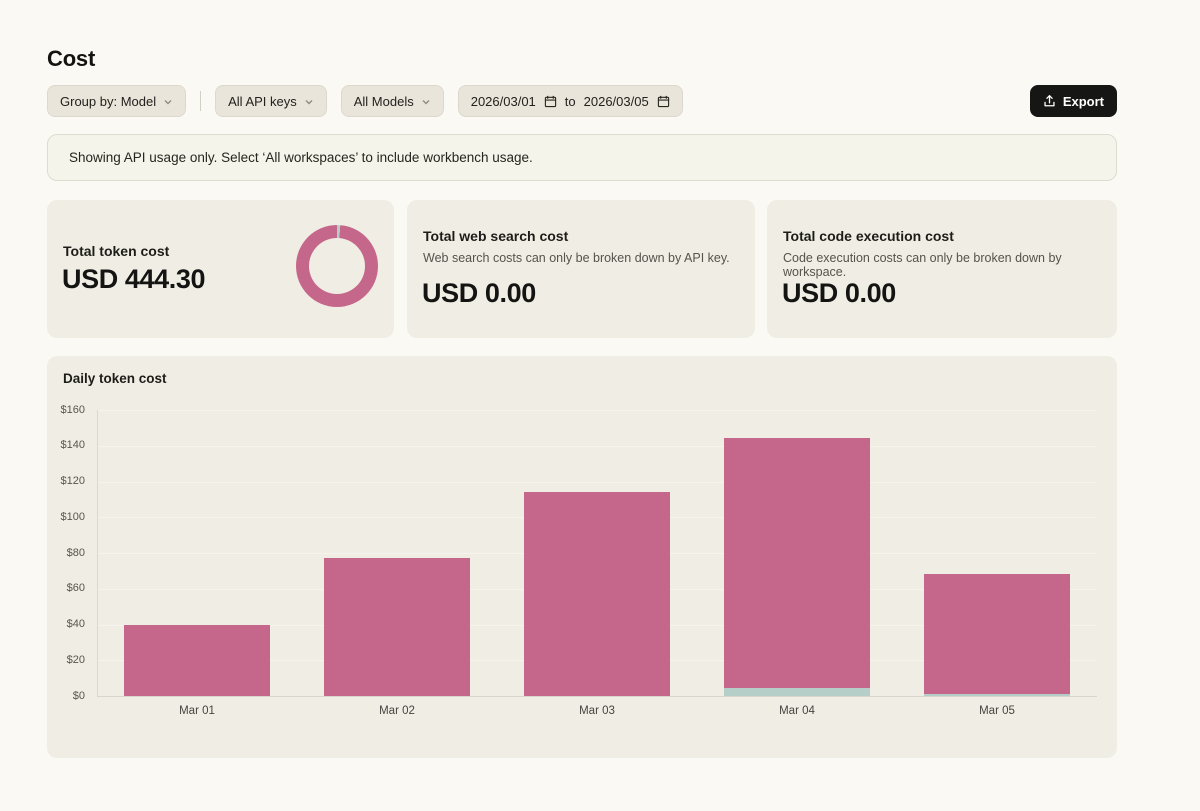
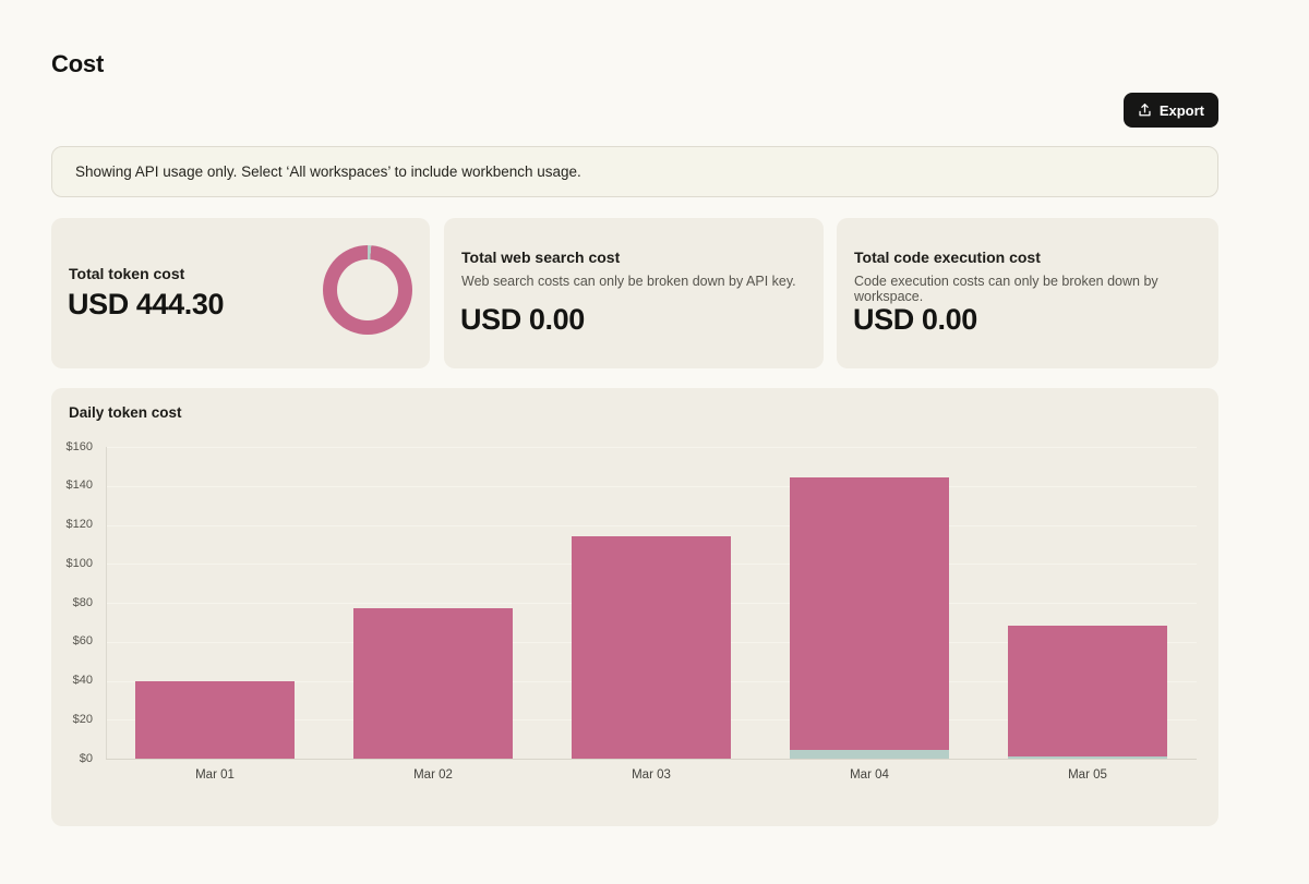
  Cost
- Group by: Model
- All API keys
- All Models
- 2026/03/01
- to
- 2026/03/05
  Export
  Showing API usage only. Select ‘All workspaces’ to include workbench usage.
  Total token cost
  USD 444.30
  Total web search cost
  Web search costs can only be broken down by API key.
  USD 0.00
  Total code execution cost
  Code execution costs can only be broken down by workspace.
  USD 0.00
  Daily token cost
  $0
  $20
  $40
  $60
  $80
  $100
  $120
  $140
  $160
  Mar 01
  Mar 02
  Mar 03
  Mar 04
  Mar 05
